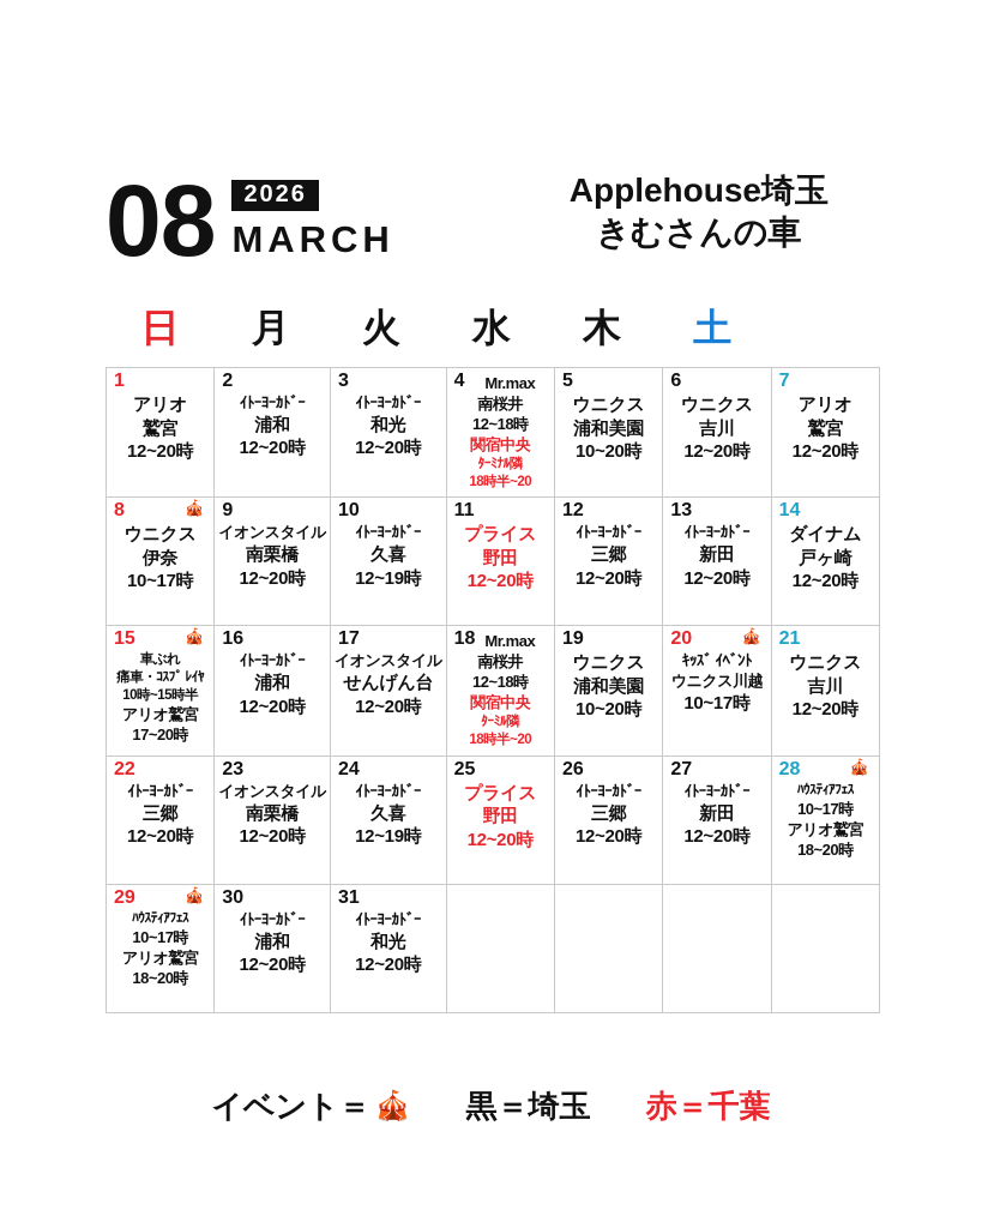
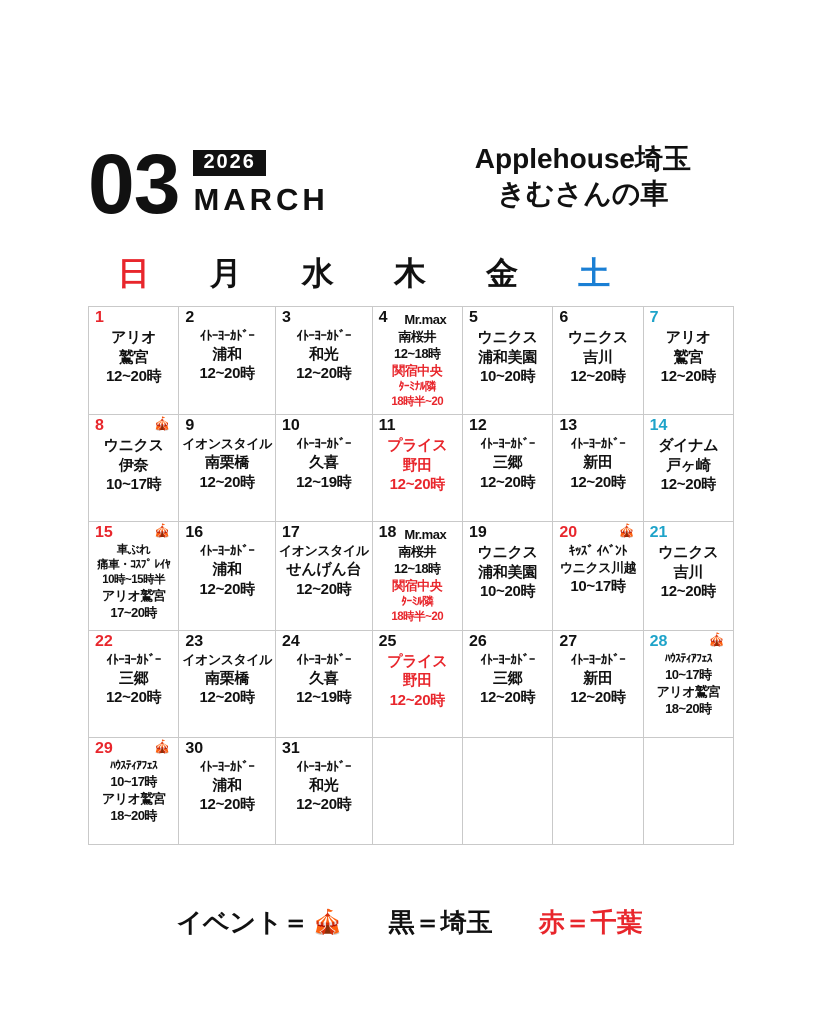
- 08
+ 03
  2026
  MARCH
  Applehouse埼玉
  きむさんの車
  日
  月
- 火
  水
  木
+ 金
  土
  1
  アリオ
  鷲宮
  12~20時
  2
  ｲﾄｰﾖｰｶﾄﾞｰ
  浦和
  12~20時
  3
  ｲﾄｰﾖｰｶﾄﾞｰ
  和光
  12~20時
  4
  Mr.max
  南桜井
  12~18時
  関宿中央
  ﾀｰﾐﾅﾙ隣
  18時半~20
  5
  ウニクス
  浦和美園
  10~20時
  6
  ウニクス
  吉川
  12~20時
  7
  アリオ
  鷲宮
  12~20時
  8
  🎪
  ウニクス
  伊奈
  10~17時
  9
  イオンスタイル
  南栗橋
  12~20時
  10
  ｲﾄｰﾖｰｶﾄﾞｰ
  久喜
  12~19時
  11
  プライス
  野田
  12~20時
  12
  ｲﾄｰﾖｰｶﾄﾞｰ
  三郷
  12~20時
  13
  ｲﾄｰﾖｰｶﾄﾞｰ
  新田
  12~20時
  14
  ダイナム
  戸ヶ崎
  12~20時
  15
  🎪
  車ぶれ
  痛車・ｺｽﾌﾟ ﾚｲﾔ
  10時~15時半
  アリオ鷲宮
  17~20時
  16
  ｲﾄｰﾖｰｶﾄﾞｰ
  浦和
  12~20時
  17
  イオンスタイル
  せんげん台
  12~20時
  18
  Mr.max
  南桜井
  12~18時
  関宿中央
  ﾀｰﾐﾙ隣
  18時半~20
  19
  ウニクス
  浦和美園
  10~20時
  20
  🎪
  ｷｯｽﾞ ｲﾍﾞﾝﾄ
  ウニクス川越
  10~17時
  21
  ウニクス
  吉川
  12~20時
  22
  ｲﾄｰﾖｰｶﾄﾞｰ
  三郷
  12~20時
  23
  イオンスタイル
  南栗橋
  12~20時
  24
  ｲﾄｰﾖｰｶﾄﾞｰ
  久喜
  12~19時
  25
  プライス
  野田
  12~20時
  26
  ｲﾄｰﾖｰｶﾄﾞｰ
  三郷
  12~20時
  27
  ｲﾄｰﾖｰｶﾄﾞｰ
  新田
  12~20時
  28
  🎪
  ﾊｳｽﾃｨｱﾌｪｽ
  10~17時
  アリオ鷲宮
  18~20時
  29
  🎪
  ﾊｳｽﾃｨｱﾌｪｽ
  10~17時
  アリオ鷲宮
  18~20時
  30
  ｲﾄｰﾖｰｶﾄﾞｰ
  浦和
  12~20時
  31
  ｲﾄｰﾖｰｶﾄﾞｰ
  和光
  12~20時
  イベント＝
  🎪
  黒＝埼玉
  赤＝千葉
